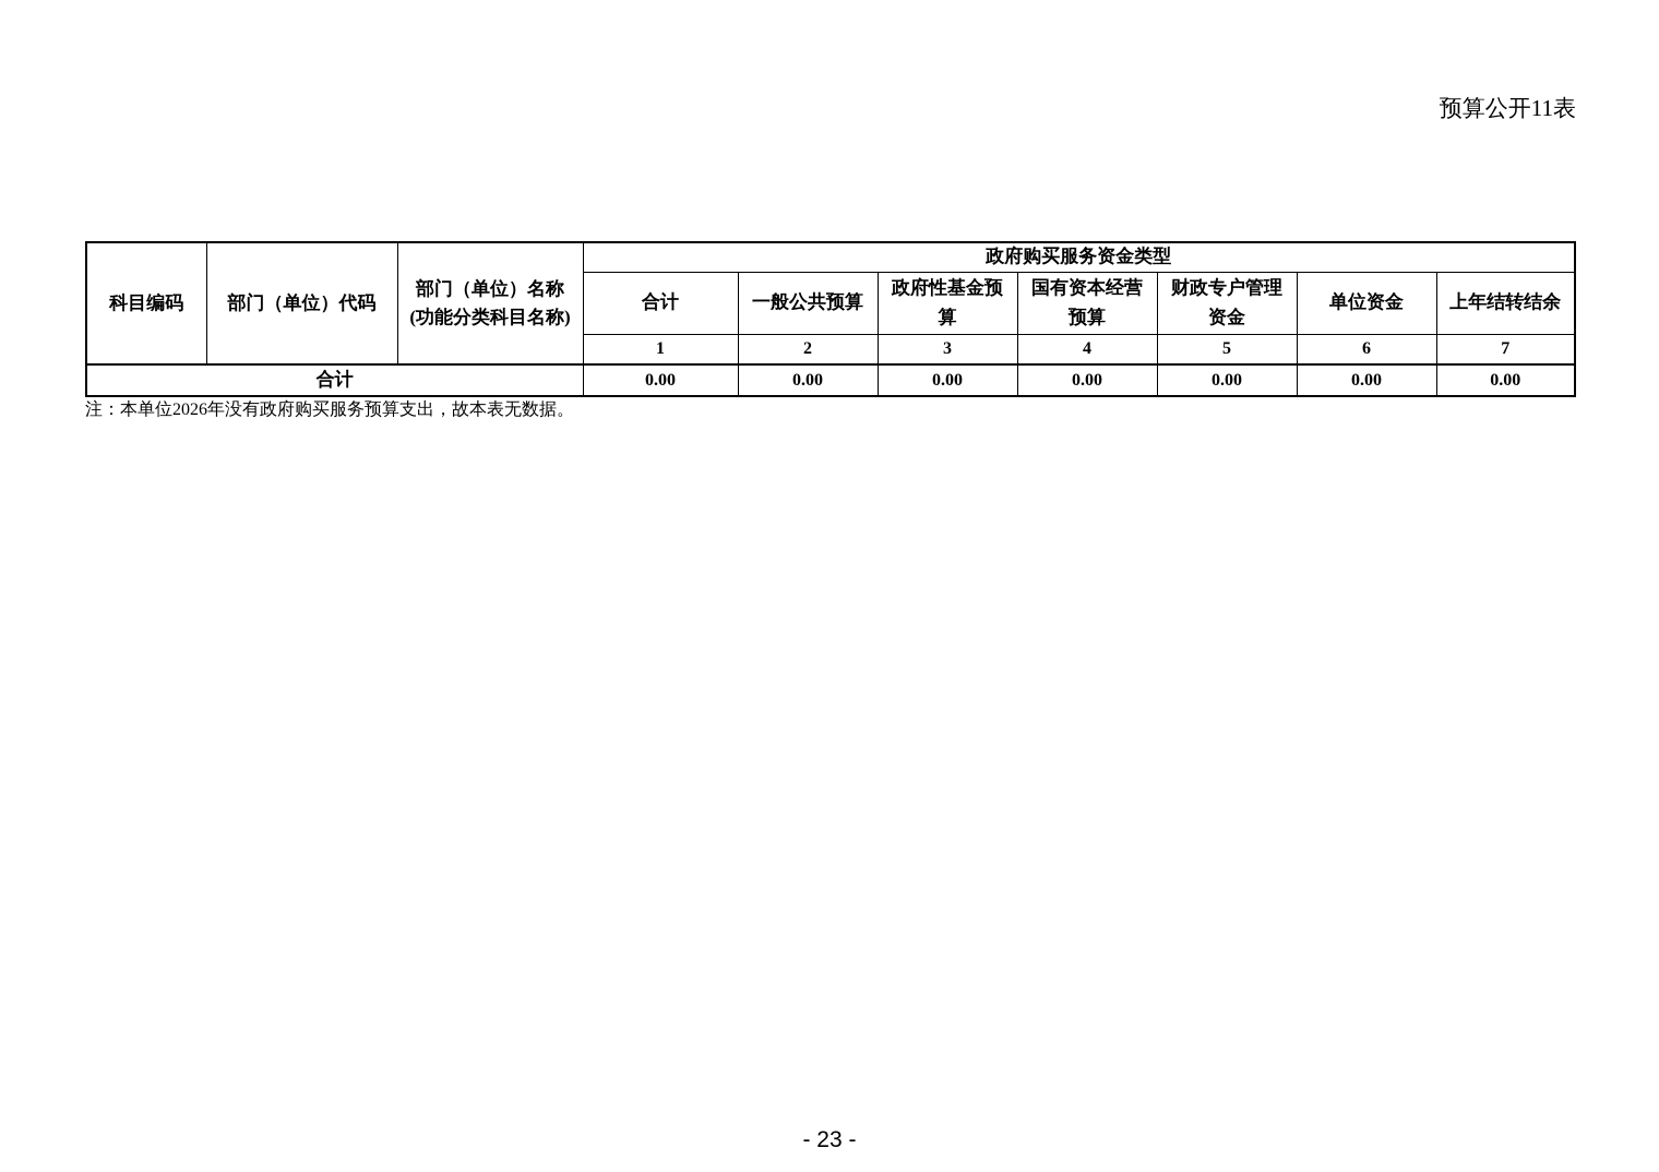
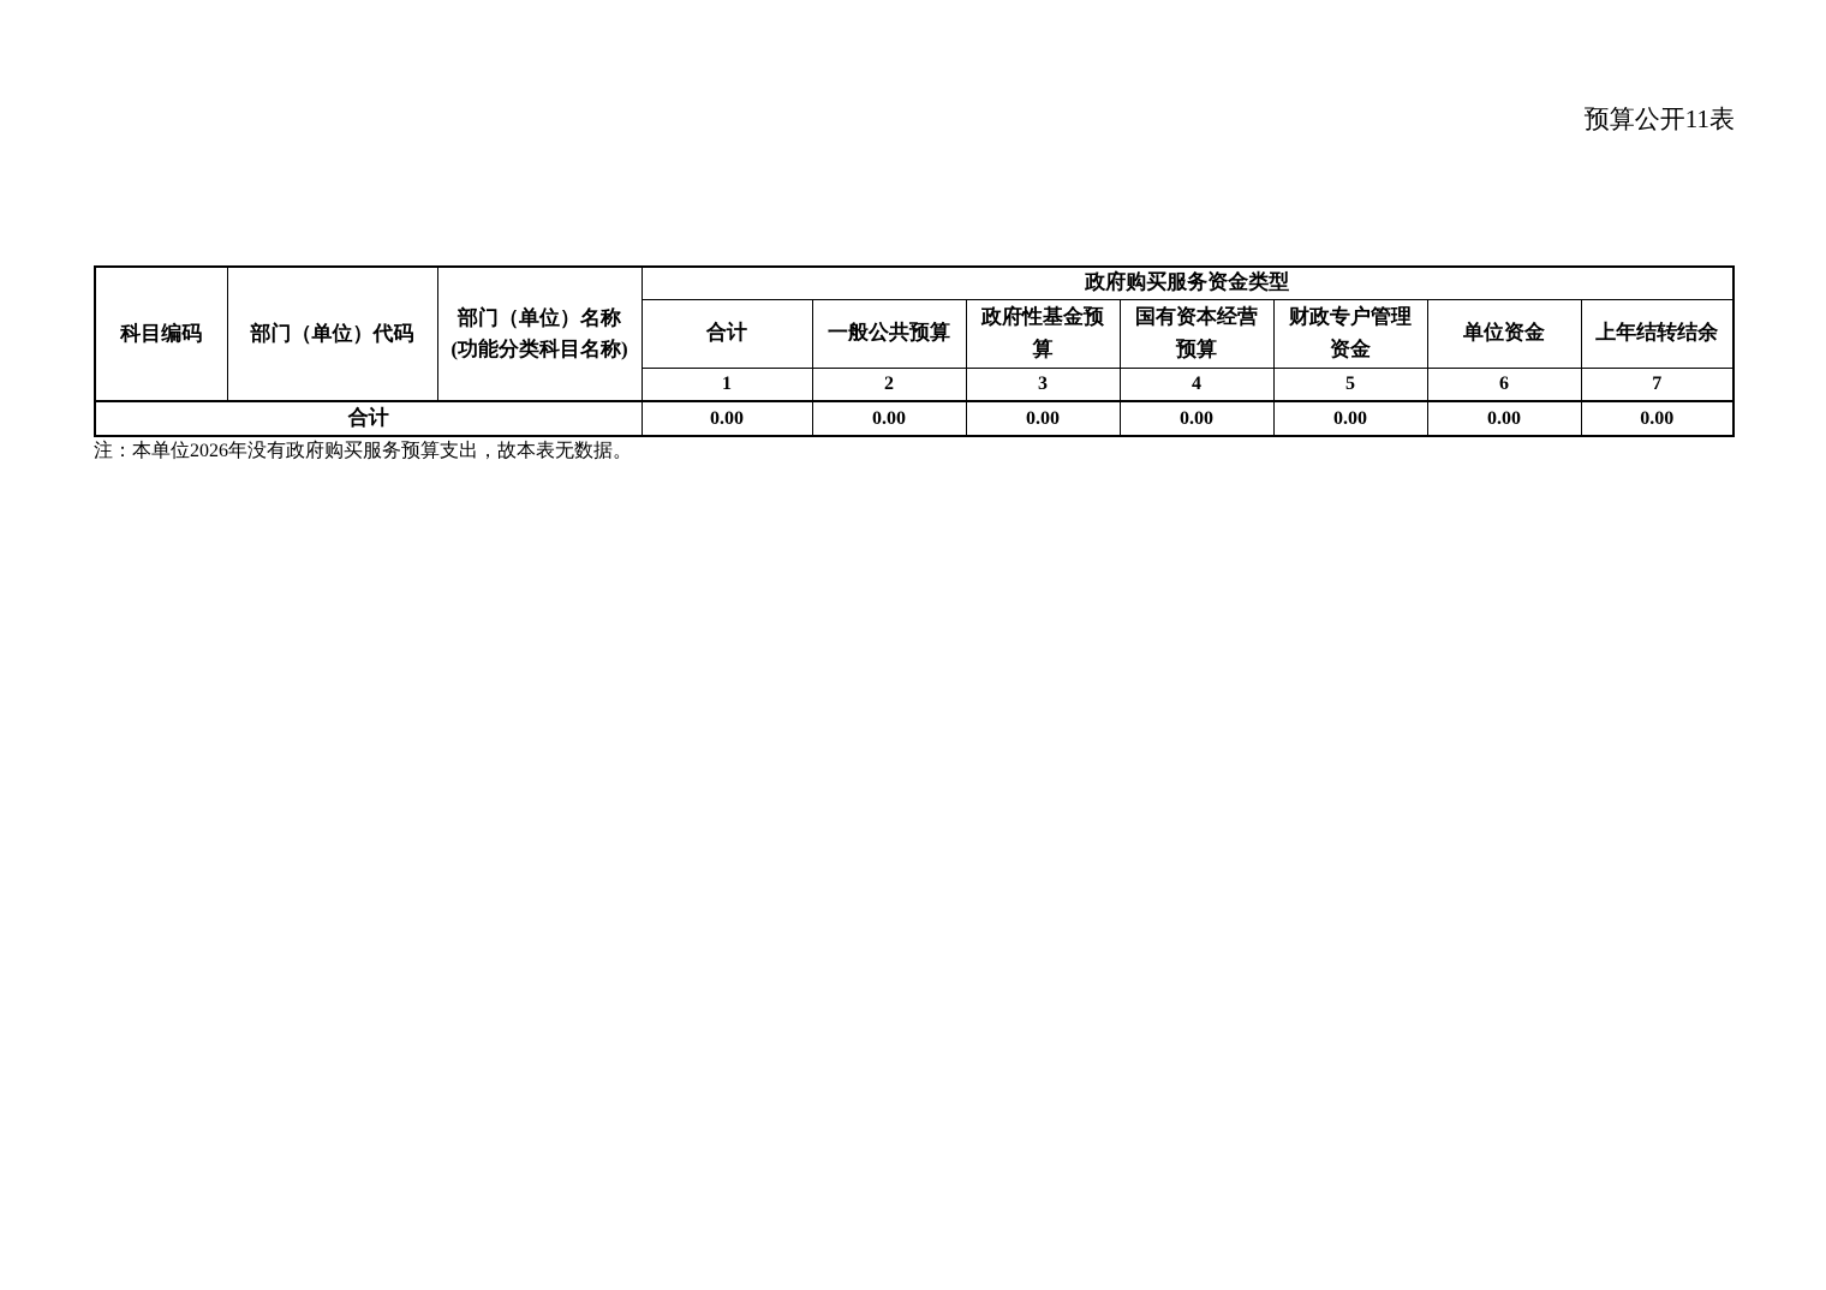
  预算公开11表
  科目编码	部门（单位）代码	部门（单位）名称 (功能分类科目名称)	政府购买服务资金类型
  合计	一般公共预算	政府性基金预 算	国有资本经营 预算	财政专户管理 资金	单位资金	上年结转结余
  1	2	3	4	5	6	7
  合计	0.00	0.00	0.00	0.00	0.00	0.00	0.00
  注：本单位2026年没有政府购买服务预算支出，故本表无数据。
- - 23 -
